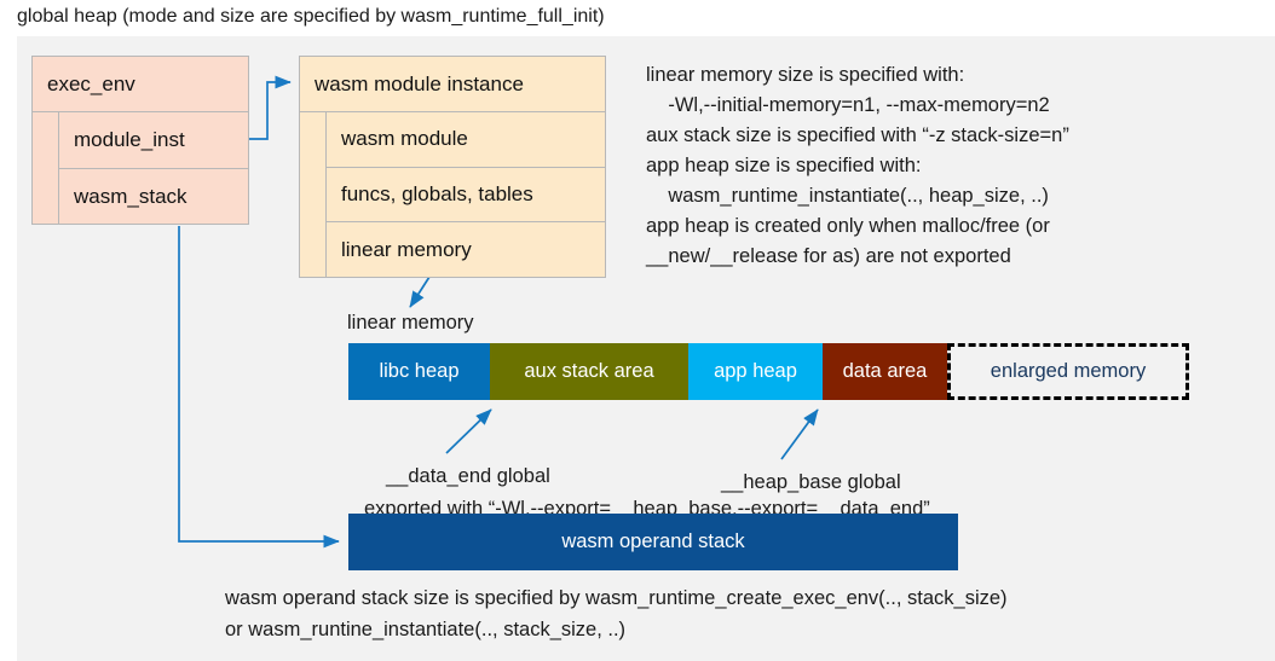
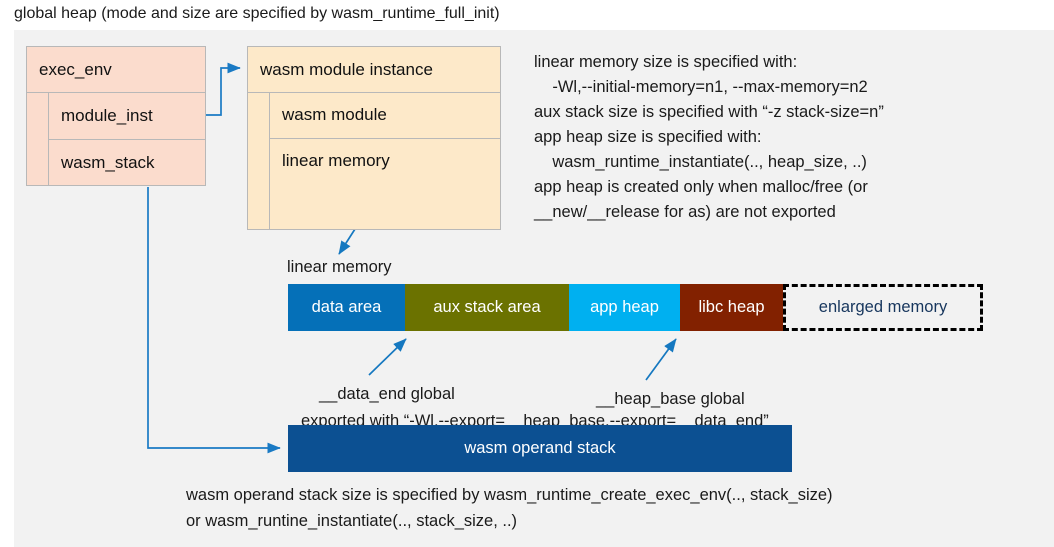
  global heap (mode and size are specified by wasm_runtime_full_init)
  exec_env
  module_inst
  wasm_stack
  wasm module instance
  wasm module
- funcs, globals, tables
  linear memory
  linear memory size is specified with:
  -Wl,--initial-memory=n1, --max-memory=n2
  aux stack size is specified with “-z stack-size=n”
  app heap size is specified with:
  wasm_runtime_instantiate(.., heap_size, ..)
  app heap is created only when malloc/free (or
  __new/__release for as) are not exported
  linear memory
- libc heap
+ data area
  aux stack area
  app heap
- data area
+ libc heap
  enlarged memory
  __data_end global
  __heap_base global
  exported with “-Wl,--export=__heap_base,--export=__data_end”
  wasm operand stack
  wasm operand stack size is specified by wasm_runtime_create_exec_env(.., stack_size)
  or wasm_runtine_instantiate(.., stack_size, ..)
